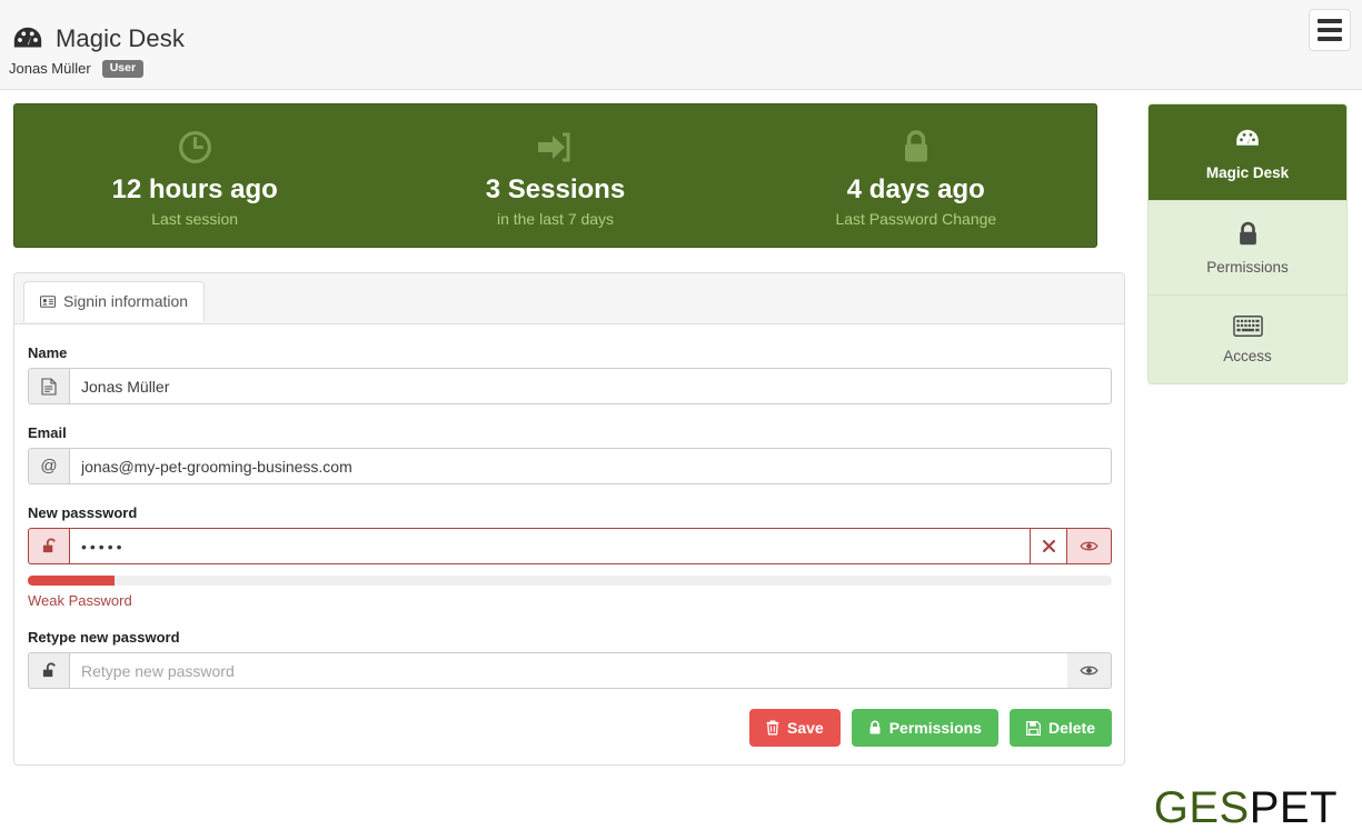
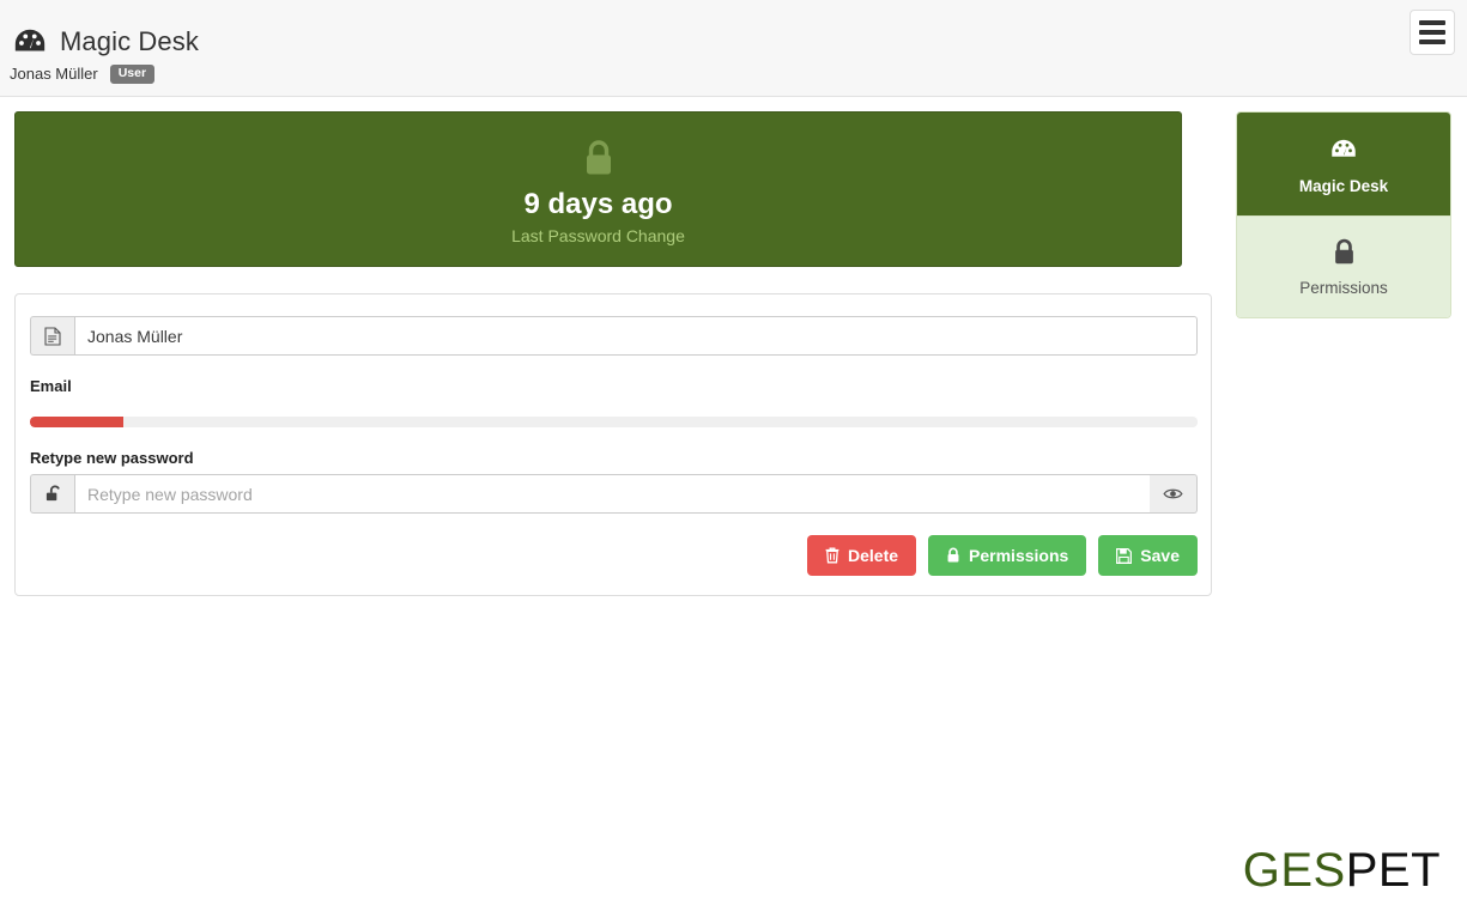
  Magic Desk
  Jonas Müller
  User
- 12 hours ago
- Last session
- 3 Sessions
- in the last 7 days
- 4 days ago
+ 9 days ago
  Last Password Change
- Signin information
- Name
  Jonas Müller
  Email
- @
- jonas@my-pet-grooming-business.com
- New passsword
- •••••
- Weak Password
  Retype new password
  Retype new password
- Save
+ Delete
  Permissions
- Delete
+ Save
  Magic Desk
  Permissions
- Access
  GESPET
